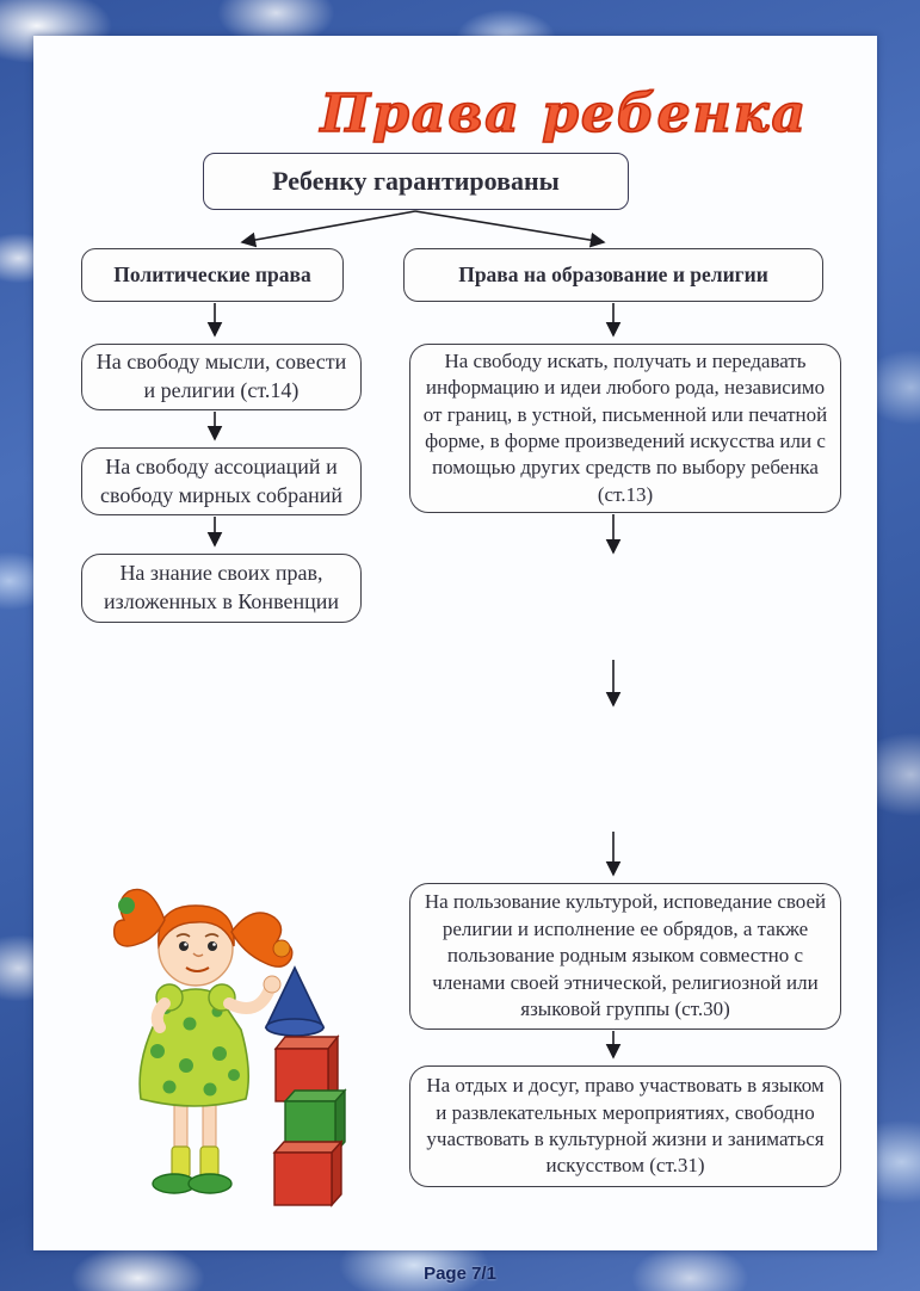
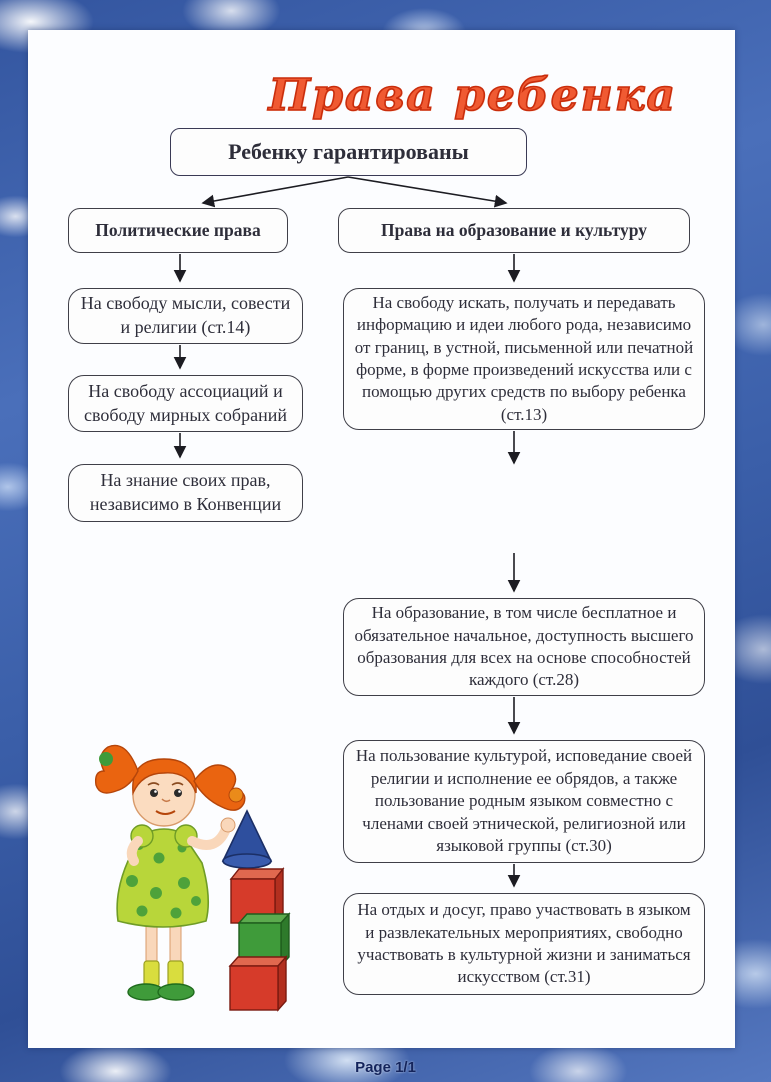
  Права ребенка
  Ребенку гарантированы
  Политические права
- Права на образование и религии
+ Права на образование и культуру
  На свободу мысли, совести и религии (ст.14)
  На свободу ассоциаций и свободу мирных собраний
- На знание своих прав, изложенных в Конвенции
+ На знание своих прав, независимо в Конвенции
  На свободу искать, получать и передавать информацию и идеи любого рода, независимо от границ, в устной, письменной или печатной форме, в форме произведений искусства или с помощью других средств по выбору ребенка (ст.13)
+ На образование, в том числе бесплатное и обязательное начальное, доступность высшего образования для всех на основе способностей каждого (ст.28)
  На пользование культурой, исповедание своей религии и исполнение ее обрядов, а также пользование родным языком совместно с членами своей этнической, религиозной или языковой группы (ст.30)
  На отдых и досуг, право участвовать в языком и развлекательных мероприятиях, свободно участвовать в культурной жизни и заниматься искусством (ст.31)
- Page 7/1
+ Page 1/1
